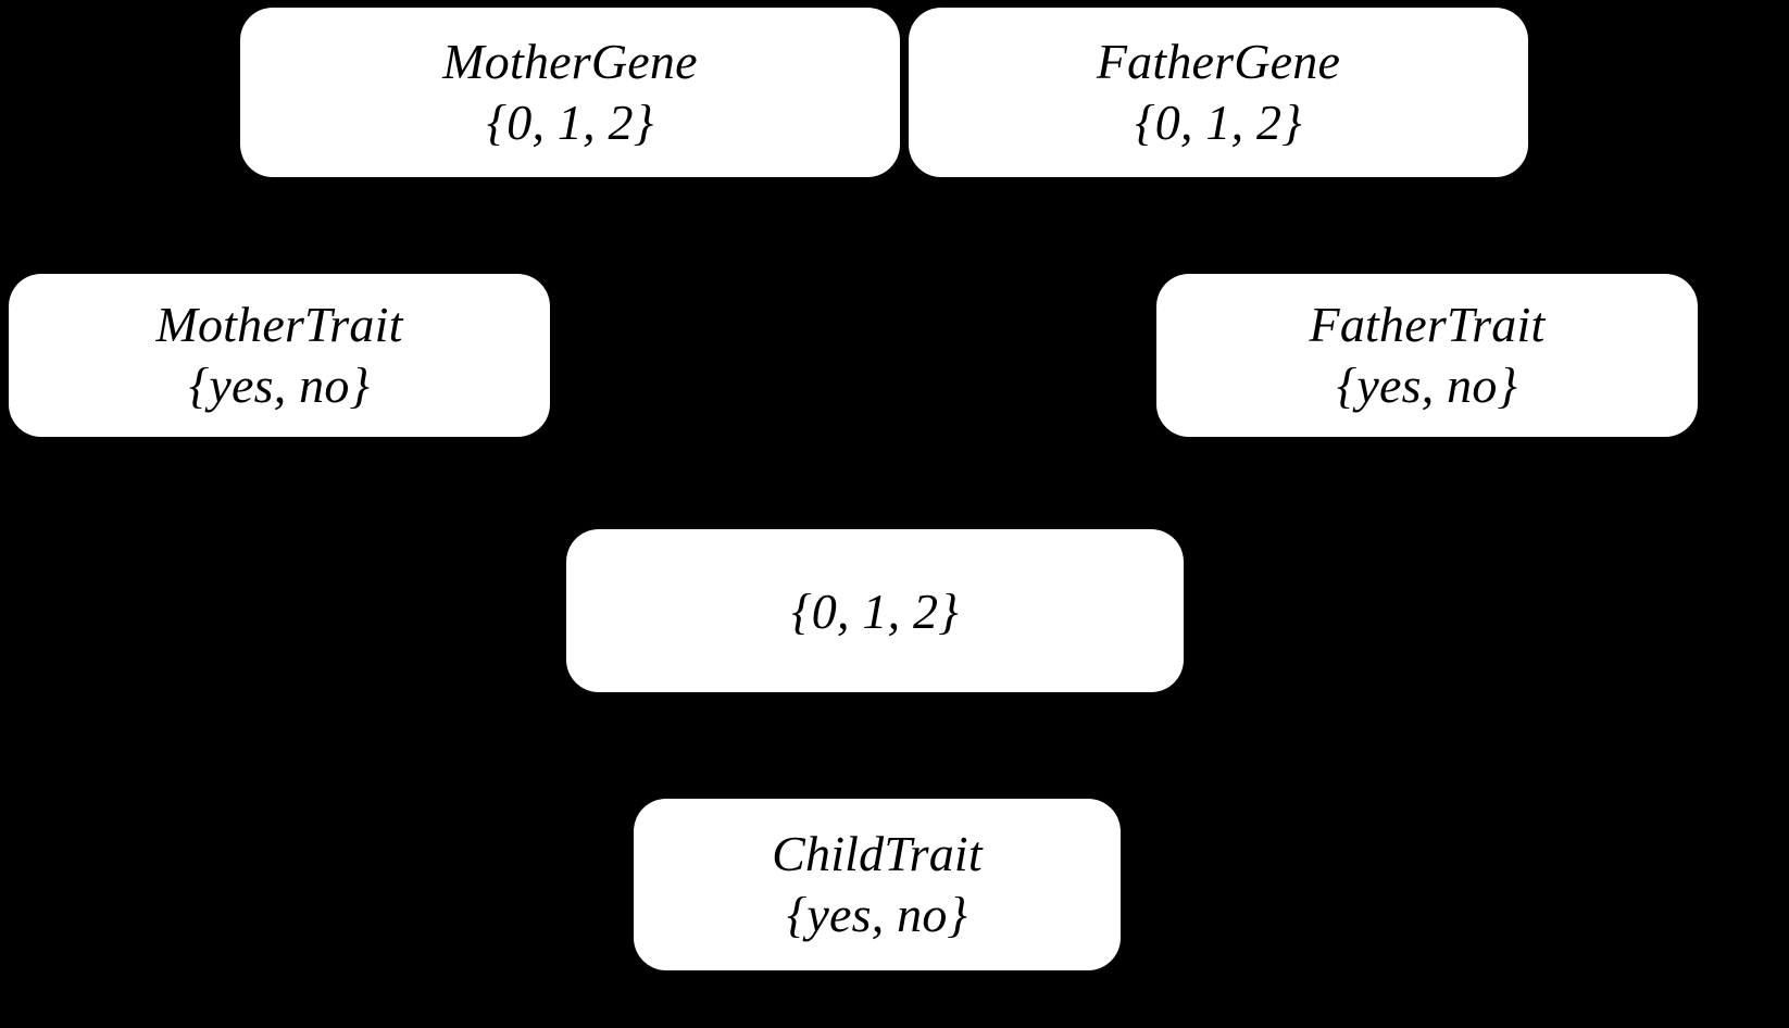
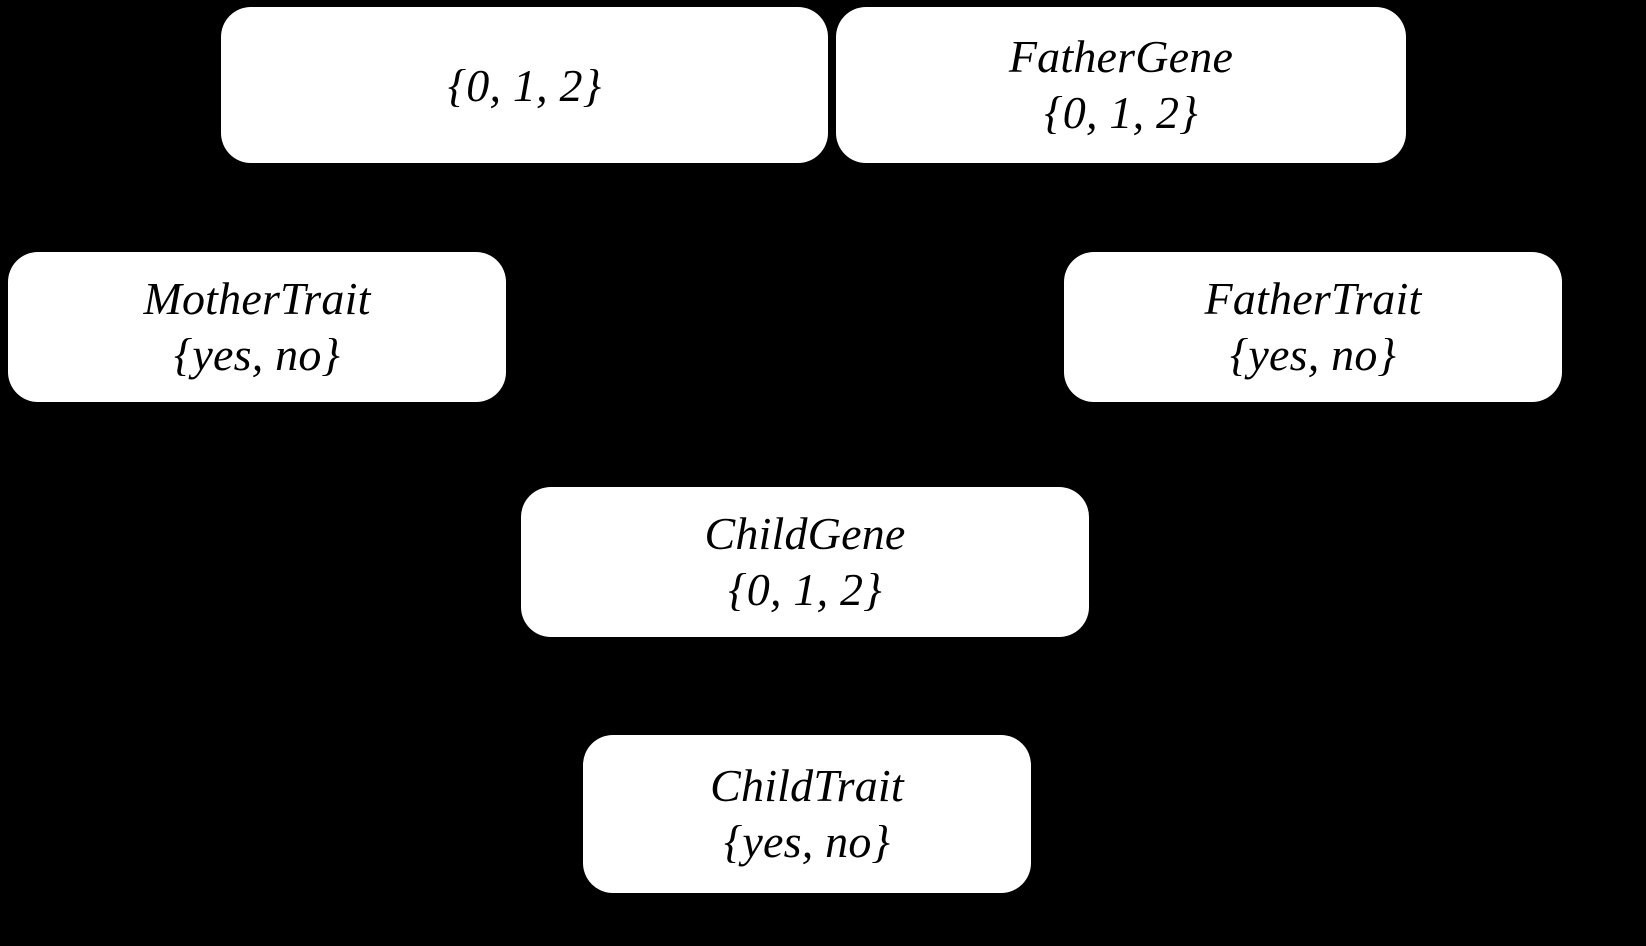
- MotherGene
  {0, 1, 2}
  FatherGene
  {0, 1, 2}
  MotherTrait
  {yes, no}
  FatherTrait
  {yes, no}
+ ChildGene
  {0, 1, 2}
  ChildTrait
  {yes, no}
